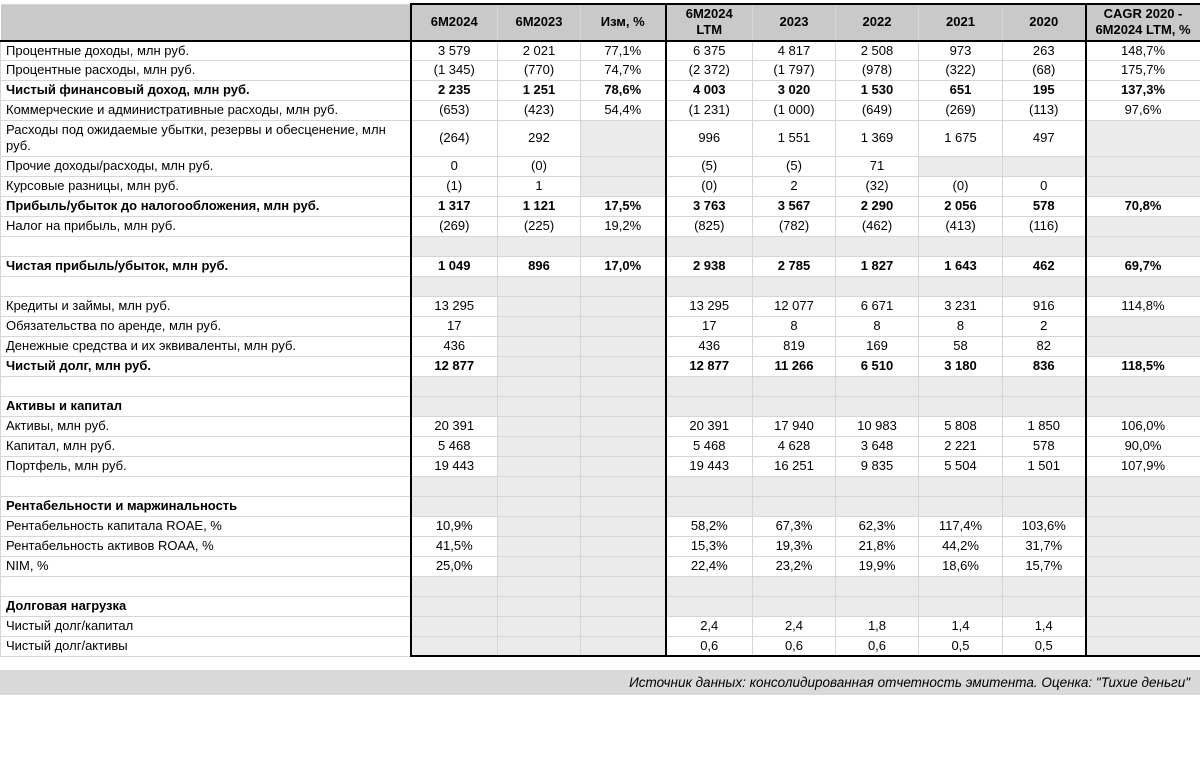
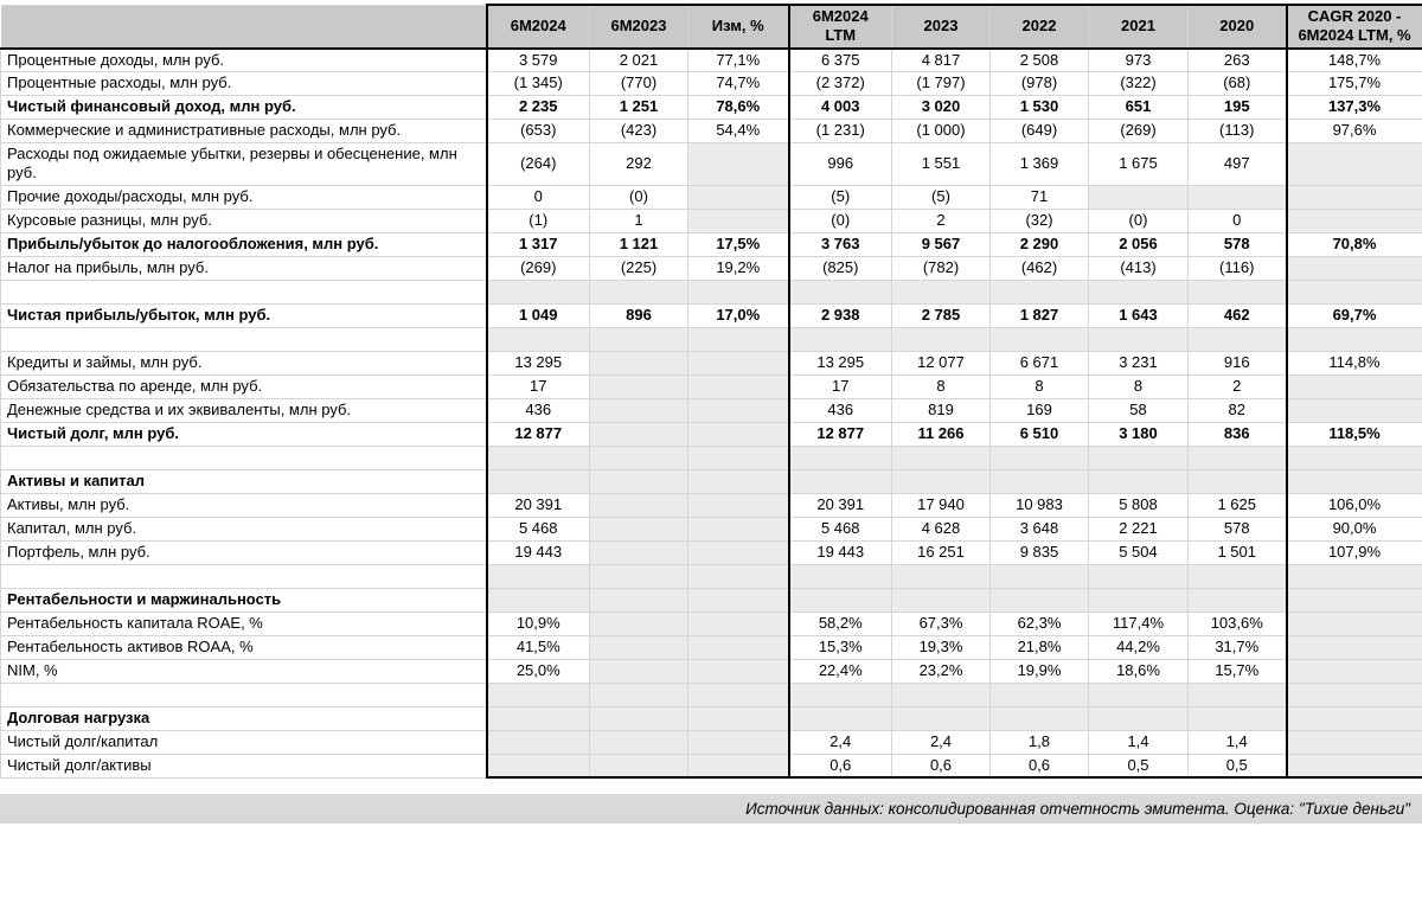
  	6М2024	6М2023	Изм, %	6М2024 LTM	2023	2022	2021	2020	CAGR 2020 - 6М2024 LTM, %
  Процентные доходы, млн руб.	3 579	2 021	77,1%	6 375	4 817	2 508	973	263	148,7%
  Процентные расходы, млн руб.	(1 345)	(770)	74,7%	(2 372)	(1 797)	(978)	(322)	(68)	175,7%
  Чистый финансовый доход, млн руб.	2 235	1 251	78,6%	4 003	3 020	1 530	651	195	137,3%
  Коммерческие и административные расходы, млн руб.	(653)	(423)	54,4%	(1 231)	(1 000)	(649)	(269)	(113)	97,6%
  Расходы под ожидаемые убытки, резервы и обесценение, млн руб.	(264)	292		996	1 551	1 369	1 675	497
  Прочие доходы/расходы, млн руб.	0	(0)		(5)	(5)	71
  Курсовые разницы, млн руб.	(1)	1		(0)	2	(32)	(0)	0
- Прибыль/убыток до налогообложения, млн руб.	1 317	1 121	17,5%	3 763	3 567	2 290	2 056	578	70,8%
+ Прибыль/убыток до налогообложения, млн руб.	1 317	1 121	17,5%	3 763	9 567	2 290	2 056	578	70,8%
  Налог на прибыль, млн руб.	(269)	(225)	19,2%	(825)	(782)	(462)	(413)	(116)
  Чистая прибыль/убыток, млн руб.	1 049	896	17,0%	2 938	2 785	1 827	1 643	462	69,7%
  Кредиты и займы, млн руб.	13 295			13 295	12 077	6 671	3 231	916	114,8%
  Обязательства по аренде, млн руб.	17			17	8	8	8	2
  Денежные средства и их эквиваленты, млн руб.	436			436	819	169	58	82
  Чистый долг, млн руб.	12 877			12 877	11 266	6 510	3 180	836	118,5%
  Активы и капитал
- Активы, млн руб.	20 391			20 391	17 940	10 983	5 808	1 850	106,0%
+ Активы, млн руб.	20 391			20 391	17 940	10 983	5 808	1 625	106,0%
  Капитал, млн руб.	5 468			5 468	4 628	3 648	2 221	578	90,0%
  Портфель, млн руб.	19 443			19 443	16 251	9 835	5 504	1 501	107,9%
  Рентабельности и маржинальность
  Рентабельность капитала ROAE, %	10,9%			58,2%	67,3%	62,3%	117,4%	103,6%
  Рентабельность активов ROAA, %	41,5%			15,3%	19,3%	21,8%	44,2%	31,7%
  NIM, %	25,0%			22,4%	23,2%	19,9%	18,6%	15,7%
  Долговая нагрузка
  Чистый долг/капитал				2,4	2,4	1,8	1,4	1,4
  Чистый долг/активы				0,6	0,6	0,6	0,5	0,5
  Источник данных: консолидированная отчетность эмитента. Оценка: "Тихие деньги"
